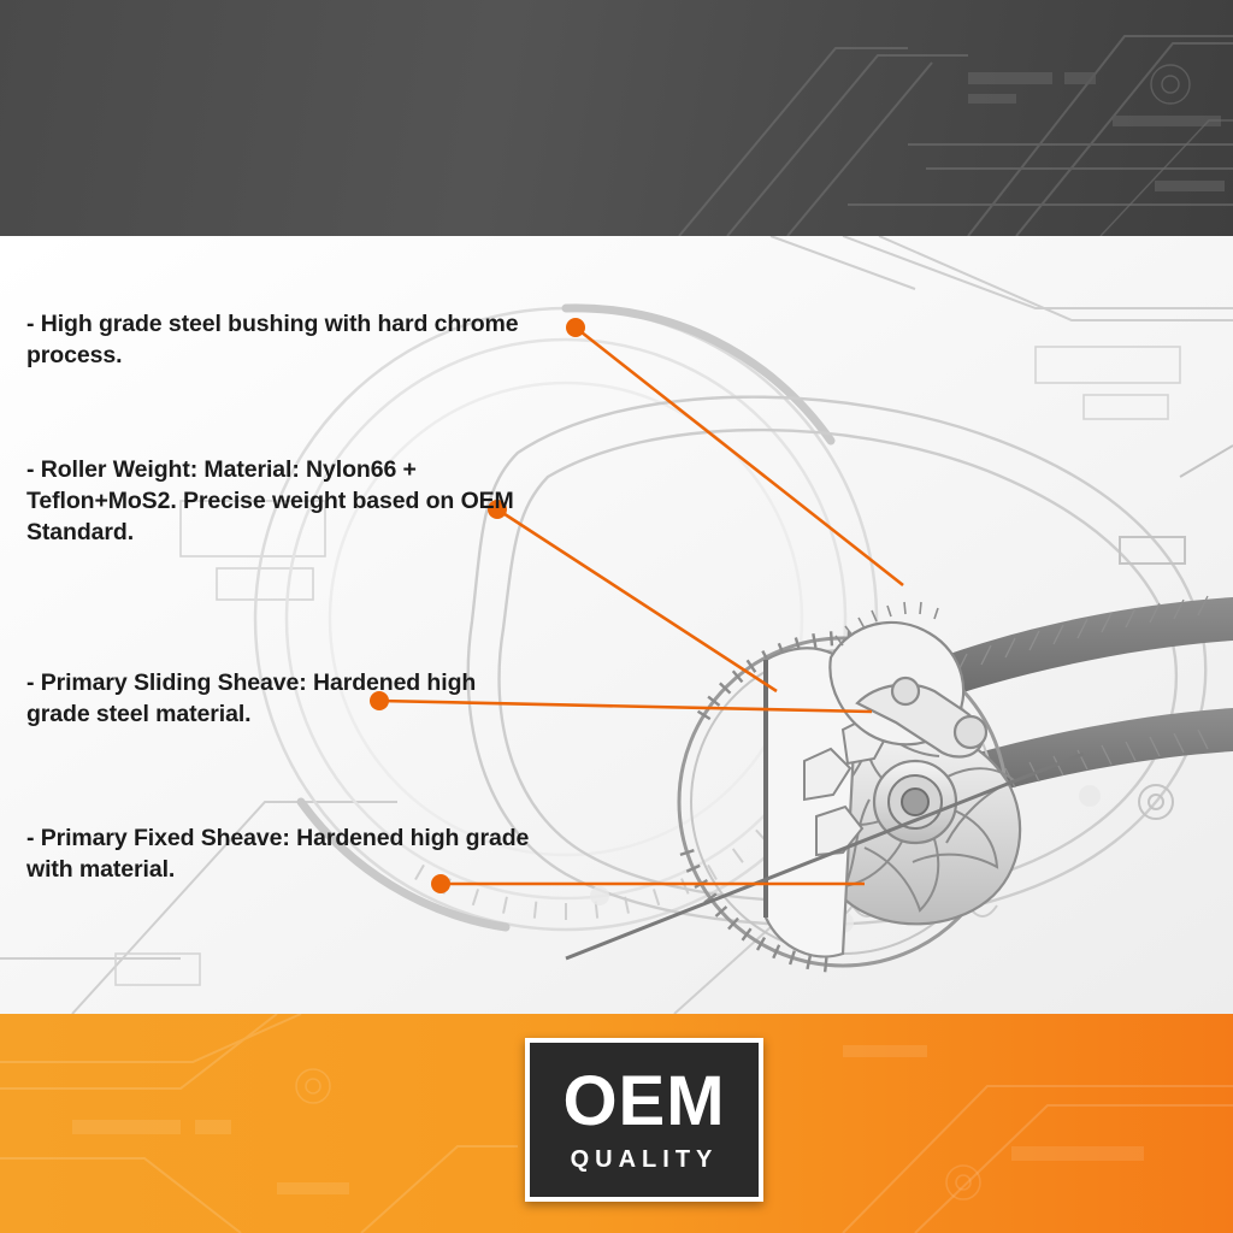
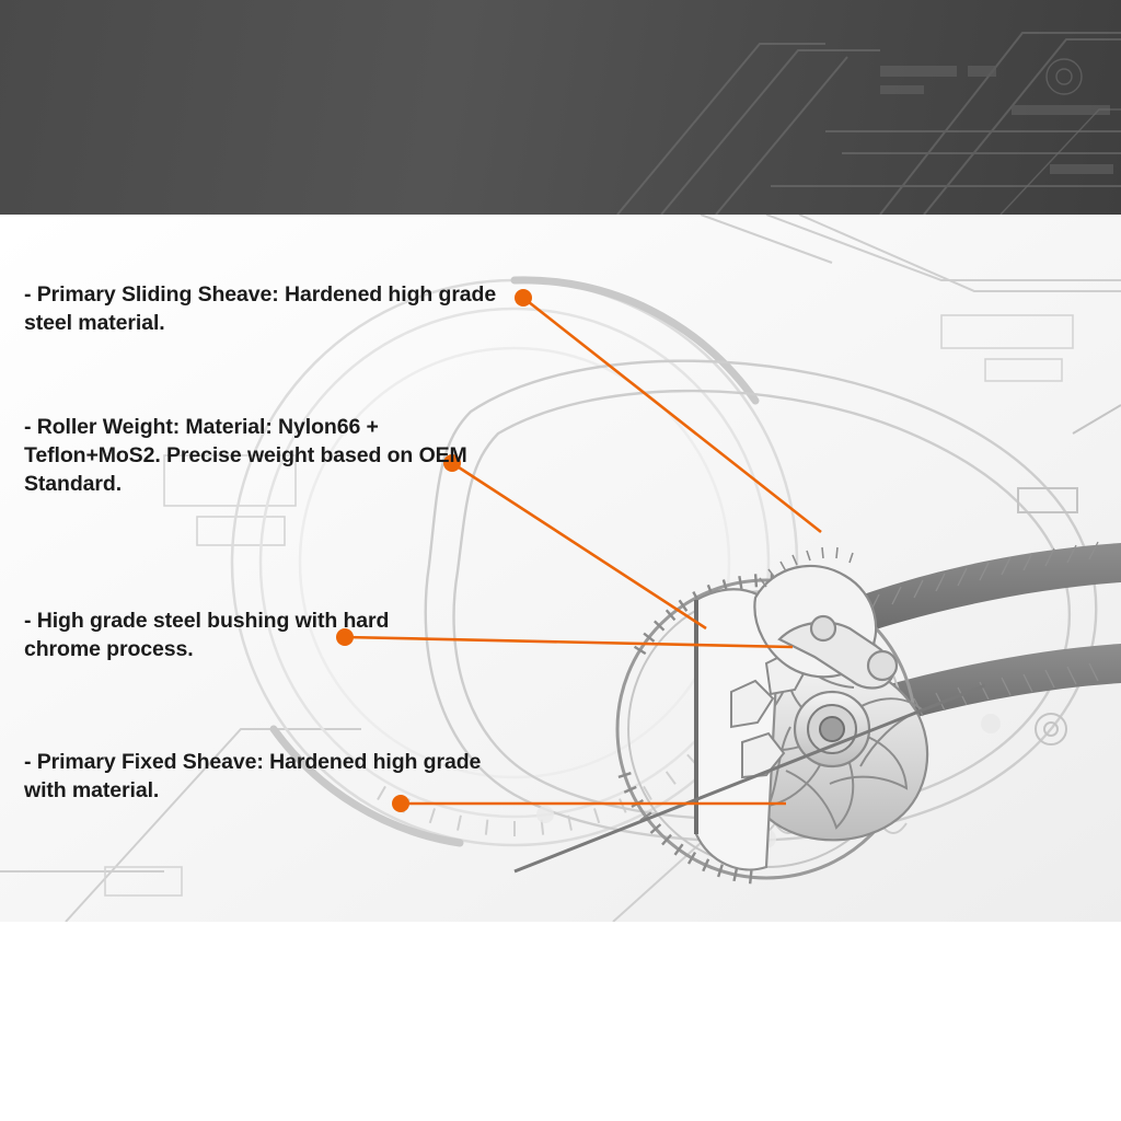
- - High grade steel bushing with hard chrome process.
+ - Primary Sliding Sheave: Hardened high grade steel material.
  - Roller Weight: Material: Nylon66 + Teflon+MoS2. Precise weight based on OEM Standard.
- - Primary Sliding Sheave: Hardened high grade steel material.
+ - High grade steel bushing with hard chrome process.
  - Primary Fixed Sheave: Hardened high grade with material.
- OEM
- QUALITY
